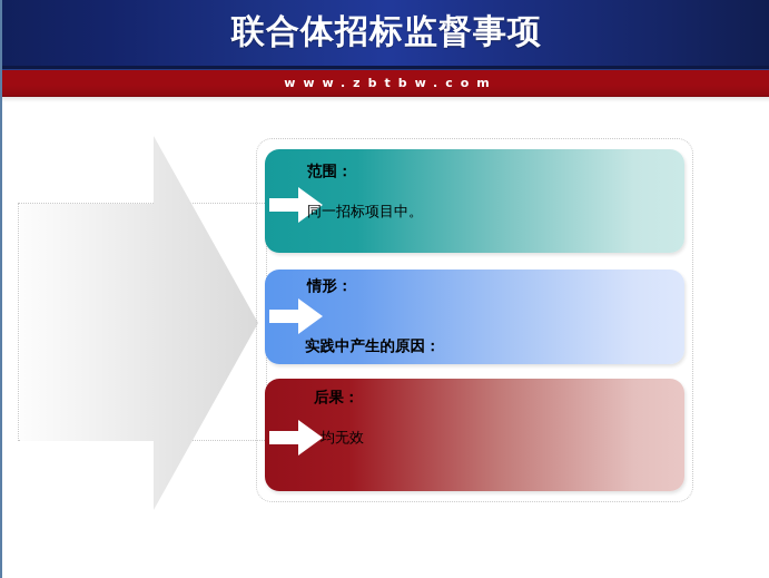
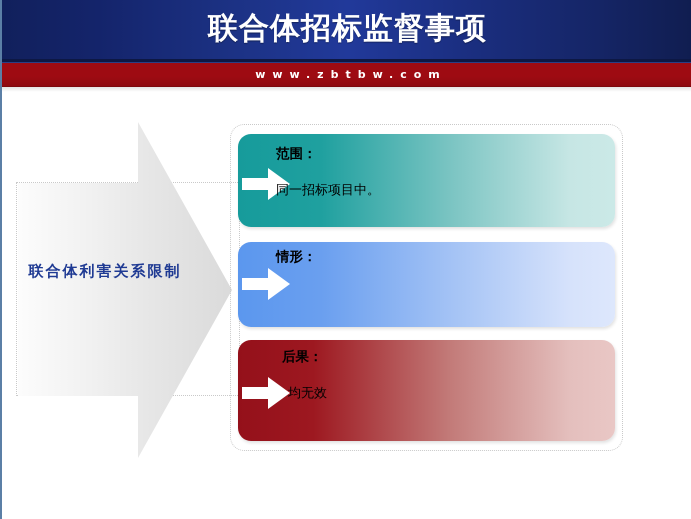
  联合体招标监督事项
  www.zbtbw.com
+ 联合体利害关系限制
  范围：
  同一招标项目中。
  情形：
- 实践中产生的原因：
  后果：
  均无效
